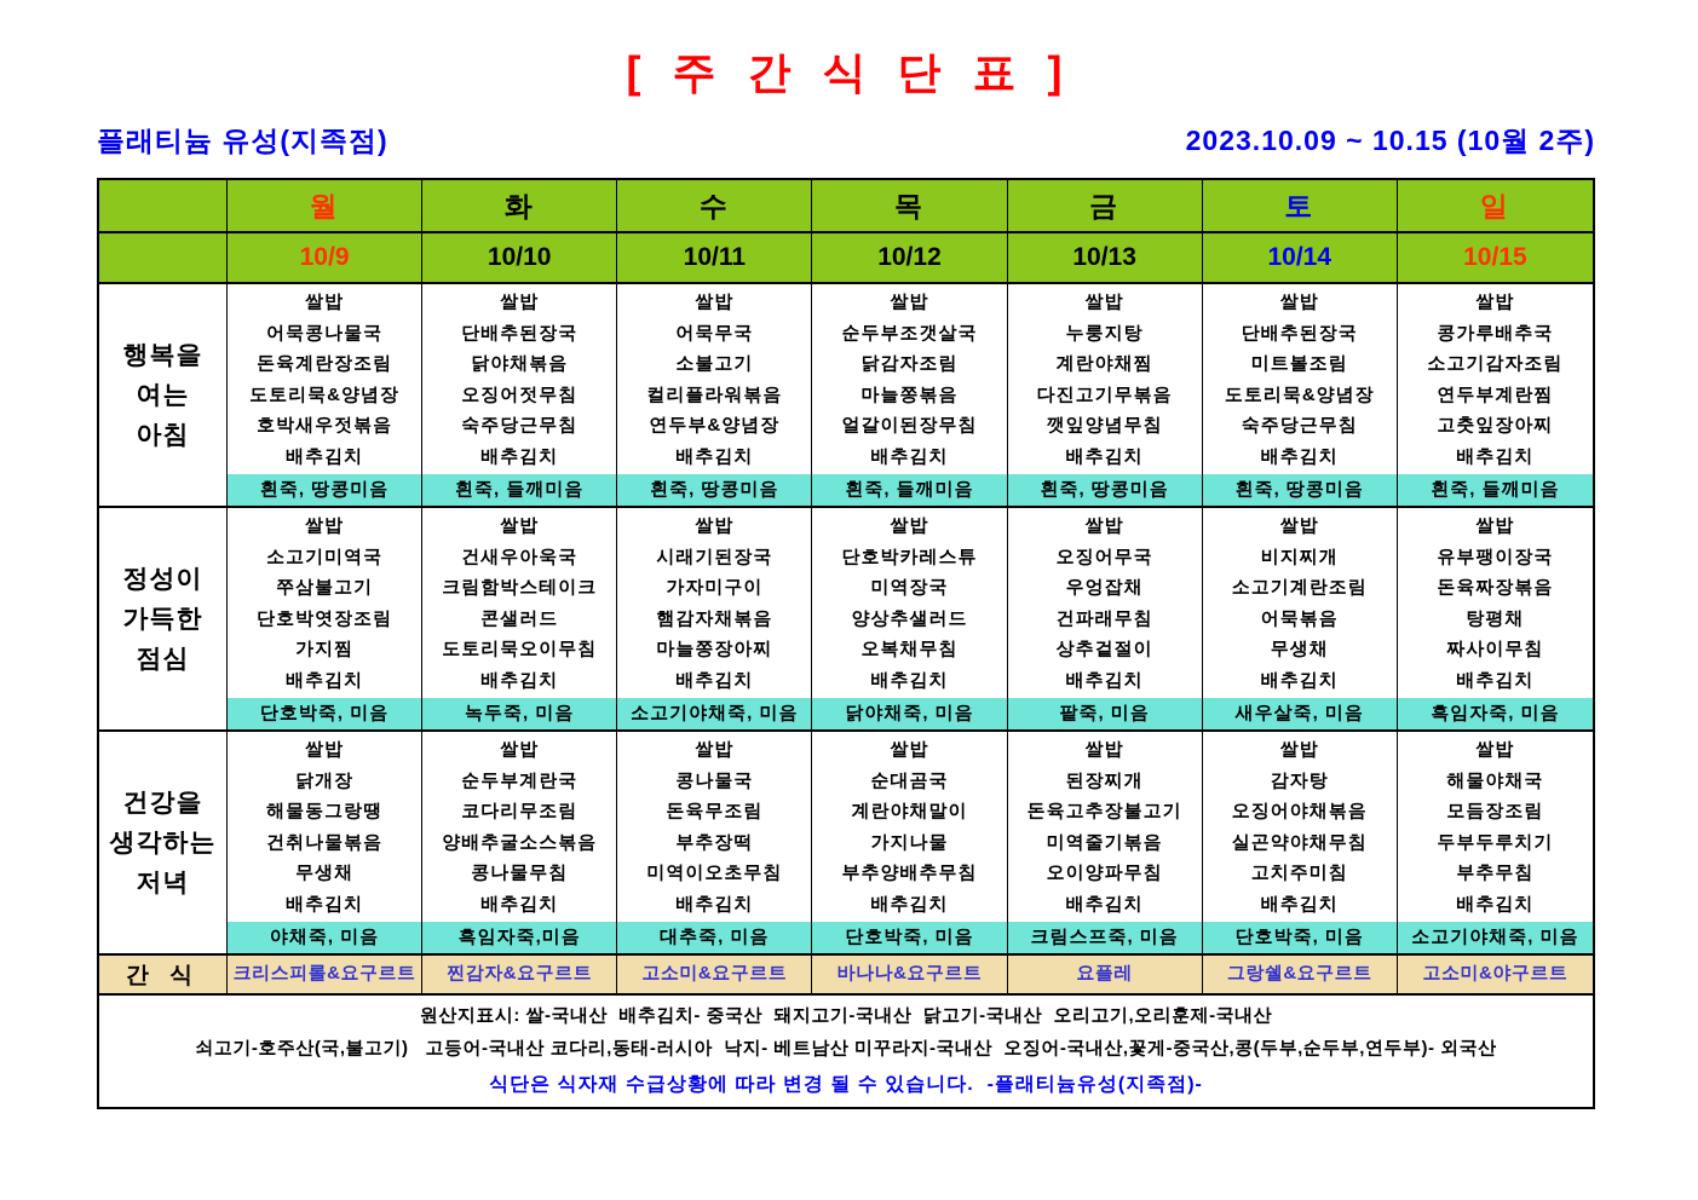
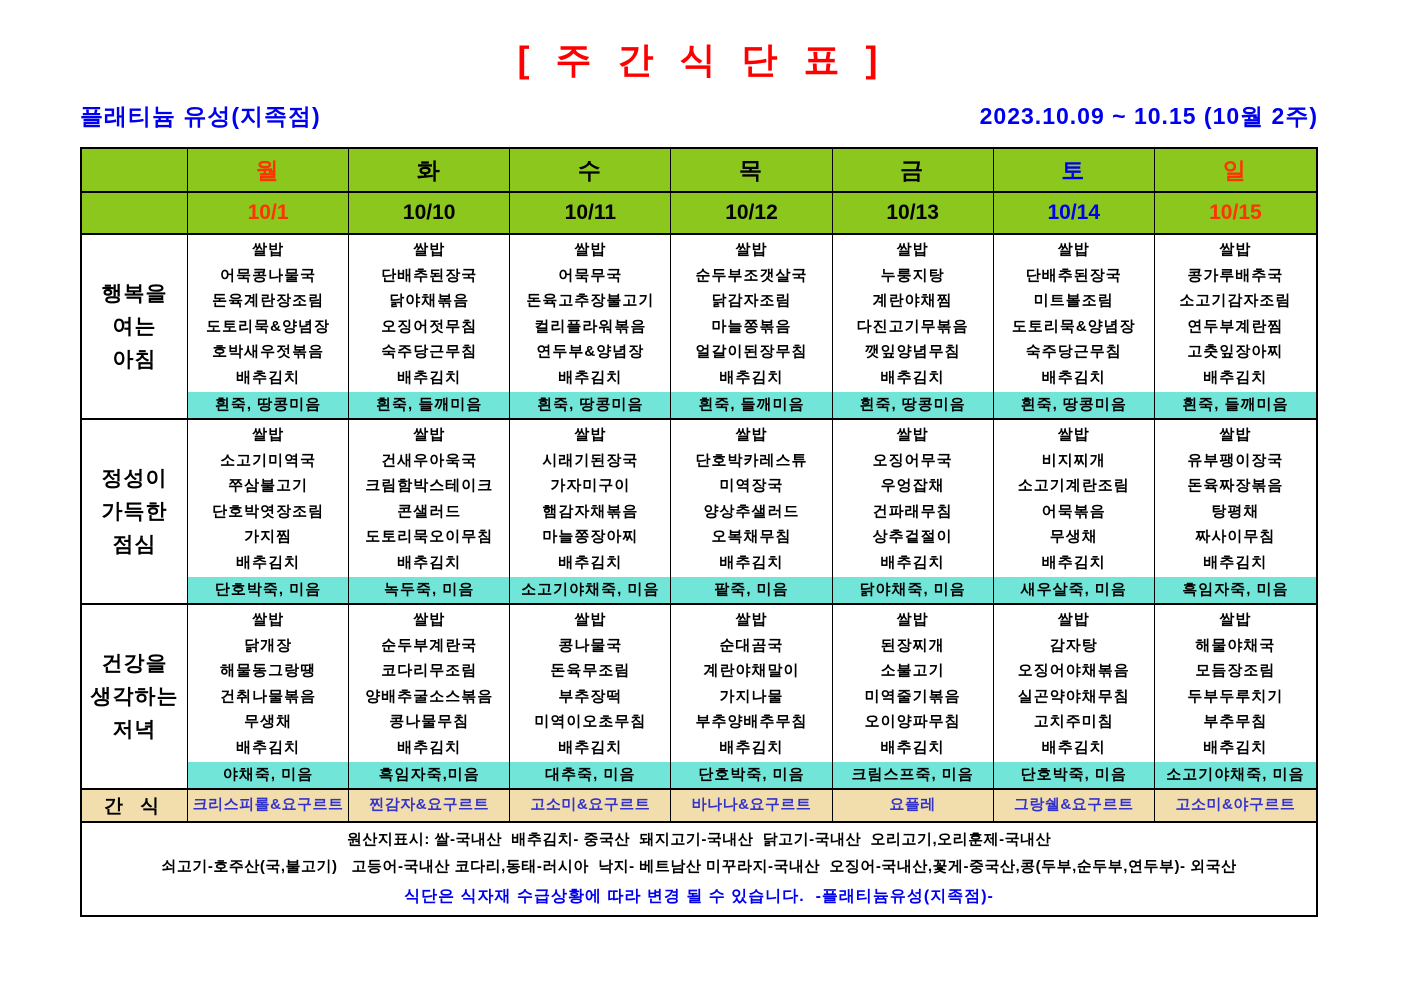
  [ 주 간 식 단 표 ]
  플래티늄 유성(지족점)
  2023.10.09 ~ 10.15 (10월 2주)
  월
  화
  수
  목
  금
  토
  일
- 10/9
+ 10/1
  10/10
  10/11
  10/12
  10/13
  10/14
  10/15
  행복을
  여는
  아침
  쌀밥
  어묵콩나물국
  돈육계란장조림
  도토리묵&양념장
  호박새우젓볶음
  배추김치
  흰죽, 땅콩미음
  쌀밥
  단배추된장국
  닭야채볶음
  오징어젓무침
  숙주당근무침
  배추김치
  흰죽, 들깨미음
  쌀밥
  어묵무국
- 소불고기
+ 돈육고추장불고기
  컬리플라워볶음
  연두부&양념장
  배추김치
  흰죽, 땅콩미음
  쌀밥
  순두부조갯살국
  닭감자조림
  마늘쫑볶음
  얼갈이된장무침
  배추김치
  흰죽, 들깨미음
  쌀밥
  누룽지탕
  계란야채찜
  다진고기무볶음
  깻잎양념무침
  배추김치
  흰죽, 땅콩미음
  쌀밥
  단배추된장국
  미트볼조림
  도토리묵&양념장
  숙주당근무침
  배추김치
  흰죽, 땅콩미음
  쌀밥
  콩가루배추국
  소고기감자조림
  연두부계란찜
  고춧잎장아찌
  배추김치
  흰죽, 들깨미음
  정성이
  가득한
  점심
  쌀밥
  소고기미역국
  쭈삼불고기
  단호박엿장조림
  가지찜
  배추김치
  단호박죽, 미음
  쌀밥
  건새우아욱국
  크림함박스테이크
  콘샐러드
  도토리묵오이무침
  배추김치
  녹두죽, 미음
  쌀밥
  시래기된장국
  가자미구이
  햄감자채볶음
  마늘쫑장아찌
  배추김치
  소고기야채죽, 미음
  쌀밥
  단호박카레스튜
  미역장국
  양상추샐러드
  오복채무침
  배추김치
- 닭야채죽, 미음
+ 팥죽, 미음
  쌀밥
  오징어무국
  우엉잡채
  건파래무침
  상추겉절이
  배추김치
- 팥죽, 미음
+ 닭야채죽, 미음
  쌀밥
  비지찌개
  소고기계란조림
  어묵볶음
  무생채
  배추김치
  새우살죽, 미음
  쌀밥
  유부팽이장국
  돈육짜장볶음
  탕평채
  짜사이무침
  배추김치
  흑임자죽, 미음
  건강을
  생각하는
  저녁
  쌀밥
  닭개장
  해물동그랑땡
  건취나물볶음
  무생채
  배추김치
  야채죽, 미음
  쌀밥
  순두부계란국
  코다리무조림
  양배추굴소스볶음
  콩나물무침
  배추김치
  흑임자죽,미음
  쌀밥
  콩나물국
  돈육무조림
  부추장떡
  미역이오초무침
  배추김치
  대추죽, 미음
  쌀밥
  순대곰국
  계란야채말이
  가지나물
  부추양배추무침
  배추김치
  단호박죽, 미음
  쌀밥
  된장찌개
- 돈육고추장불고기
+ 소불고기
  미역줄기볶음
  오이양파무침
  배추김치
  크림스프죽, 미음
  쌀밥
  감자탕
  오징어야채볶음
  실곤약야채무침
  고치주미침
  배추김치
  단호박죽, 미음
  쌀밥
  해물야채국
  모듬장조림
  두부두루치기
  부추무침
  배추김치
  소고기야채죽, 미음
  간 식
  크리스피롤&요구르트
  찐감자&요구르트
  고소미&요구르트
  바나나&요구르트
  요플레
  그랑쉘&요구르트
  고소미&야구르트
  원산지표시: 쌀-국내산 배추김치- 중국산 돼지고기-국내산 닭고기-국내산 오리고기,오리훈제-국내산
  쇠고기-호주산(국,불고기) 고등어-국내산 코다리,동태-러시아 낙지- 베트남산 미꾸라지-국내산 오징어-국내산,꽃게-중국산,콩(두부,순두부,연두부)- 외국산
  식단은 식자재 수급상황에 따라 변경 될 수 있습니다. -플래티늄유성(지족점)-
